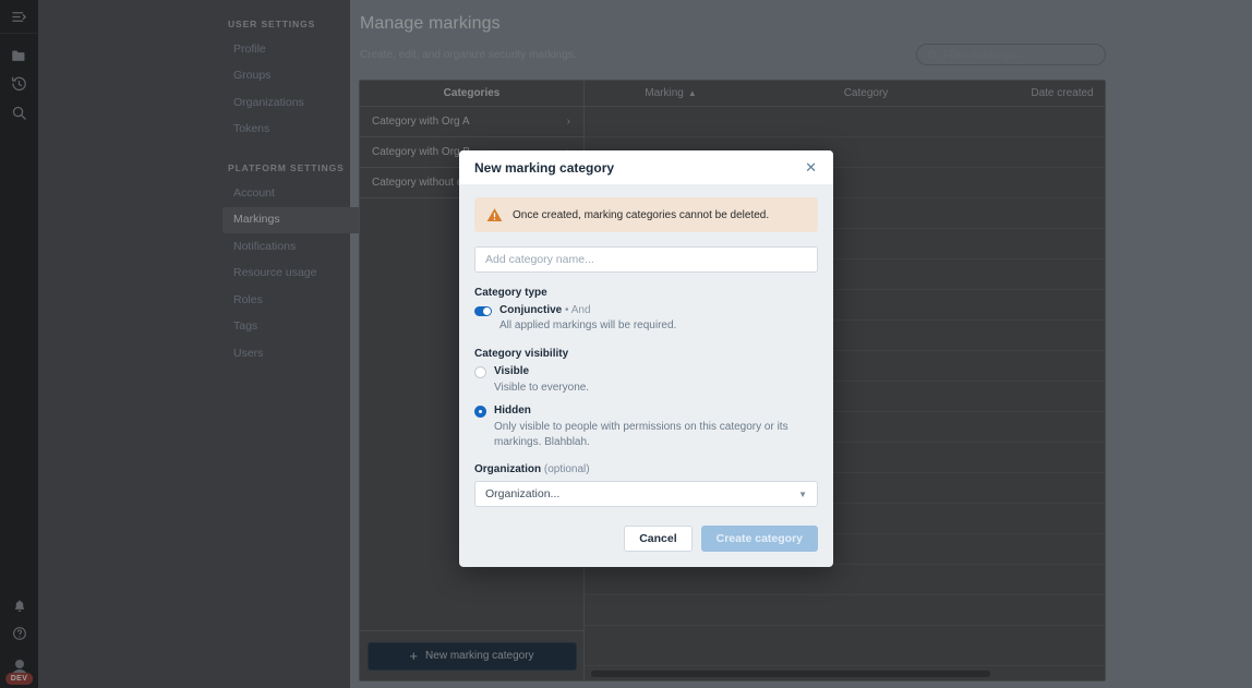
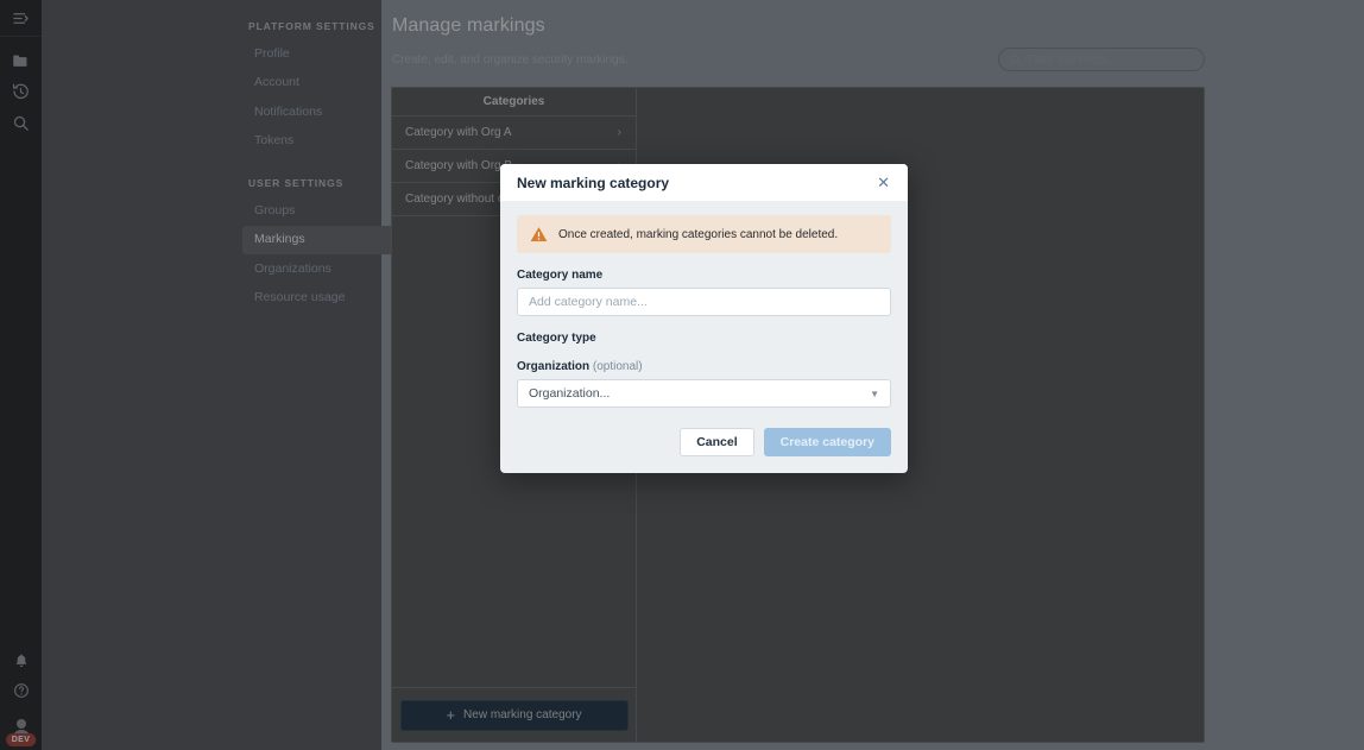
- USER SETTINGS
+ PLATFORM SETTINGS
  Profile
- Groups
+ Account
- Organizations
+ Notifications
  Tokens
- PLATFORM SETTINGS
+ USER SETTINGS
- Account
+ Groups
  Markings
- Notifications
+ Organizations
  Resource usage
- Roles
- Tags
- Users
  Manage markings
  Categories
  Category with Org A
  ›
  Category with Org
  Category without
  +
  New marking category
- Marking
- ▲
- Category
- Date created
  New marking category
  ✕
  Once created, marking categories cannot be deleted.
+ Category name
  Add category name...
  Category type
- Conjunctive • And
- All applied markings will be required.
- Category visibility
- Visible
- Visible to everyone.
- Hidden
- Only visible to people with permissions on this category or its markings. Blahblah.
  Organization (optional)
  Organization...
  ▼
  Cancel
  Create category
